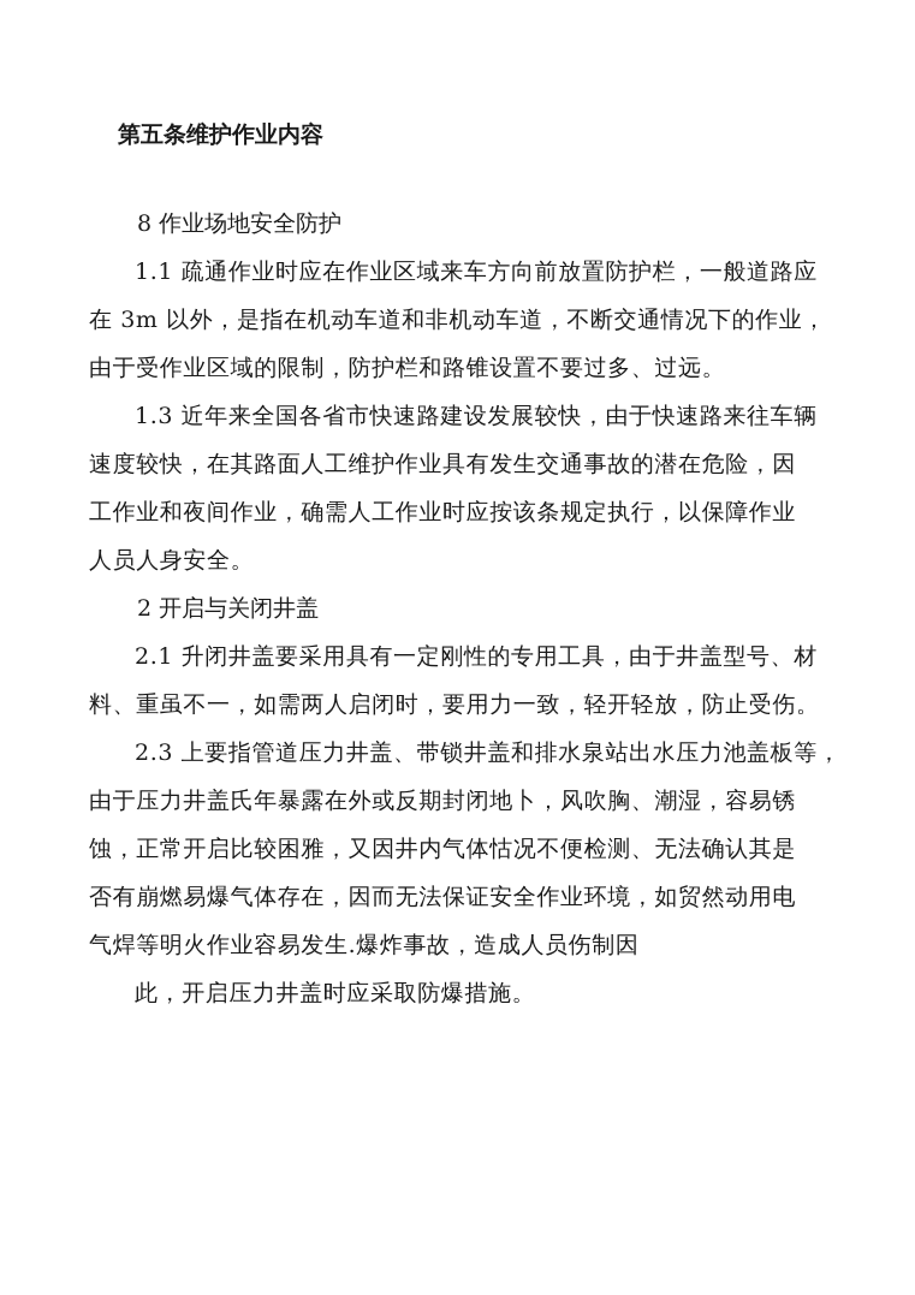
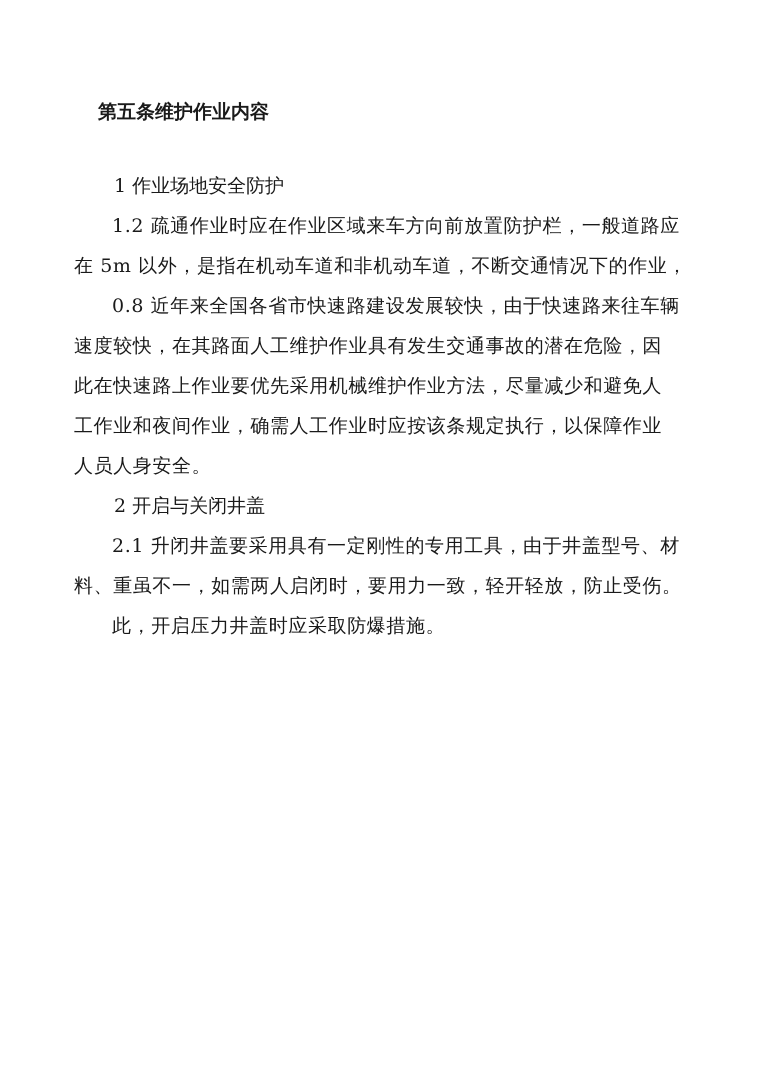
  第五条维护作业内容
- 8 作业场地安全防护
+ 1 作业场地安全防护
- 1.1 疏通作业时应在作业区域来车方向前放置防护栏，一般道路应
+ 1.2 疏通作业时应在作业区域来车方向前放置防护栏，一般道路应
- 在 3m 以外，是指在机动车道和非机动车道，不断交通情况下的作业，
+ 在 5m 以外，是指在机动车道和非机动车道，不断交通情况下的作业，
- 由于受作业区域的限制，防护栏和路锥设置不要过多、过远。
- 1.3 近年来全国各省市快速路建设发展较快，由于快速路来往车辆
+ 0.8 近年来全国各省市快速路建设发展较快，由于快速路来往车辆
  速度较快，在其路面人工维护作业具有发生交通事故的潜在危险，因
+ 此在快速路上作业要优先采用机械维护作业方法，尽量减少和避免人
  工作业和夜间作业，确需人工作业时应按该条规定执行，以保障作业
  人员人身安全。
  2 开启与关闭井盖
  2.1 升闭井盖要采用具有一定刚性的专用工具，由于井盖型号、材
  料、重虽不一，如需两人启闭时，要用力一致，轻开轻放，防止受伤。
- 2.3 上要指管道压力井盖、带锁井盖和排水泉站出水压力池盖板等，
- 由于压力井盖氏年暴露在外或反期封闭地卜，风吹胸、潮湿，容易锈
- 蚀，正常开启比较困雅，又因井内气体怙况不便检测、无法确认其是
- 否有崩燃易爆气体存在，因而无法保证安全作业环境，如贸然动用电
- 气焊等明火作业容易发生.爆炸事故，造成人员伤制因
  此，开启压力井盖时应采取防爆措施。
